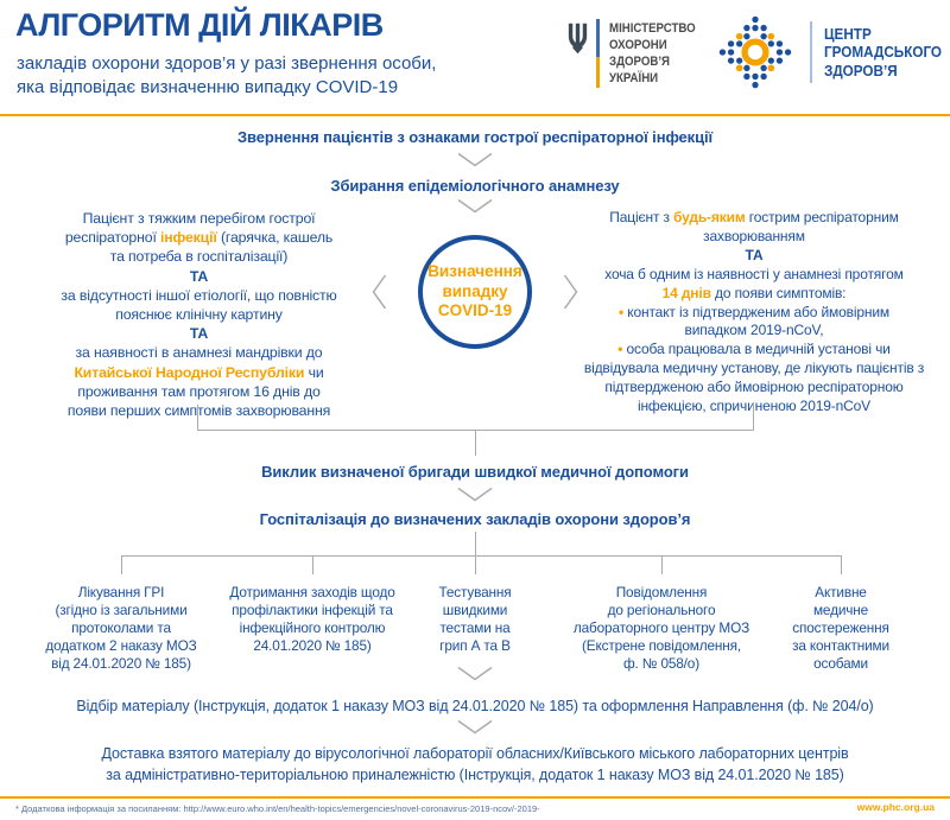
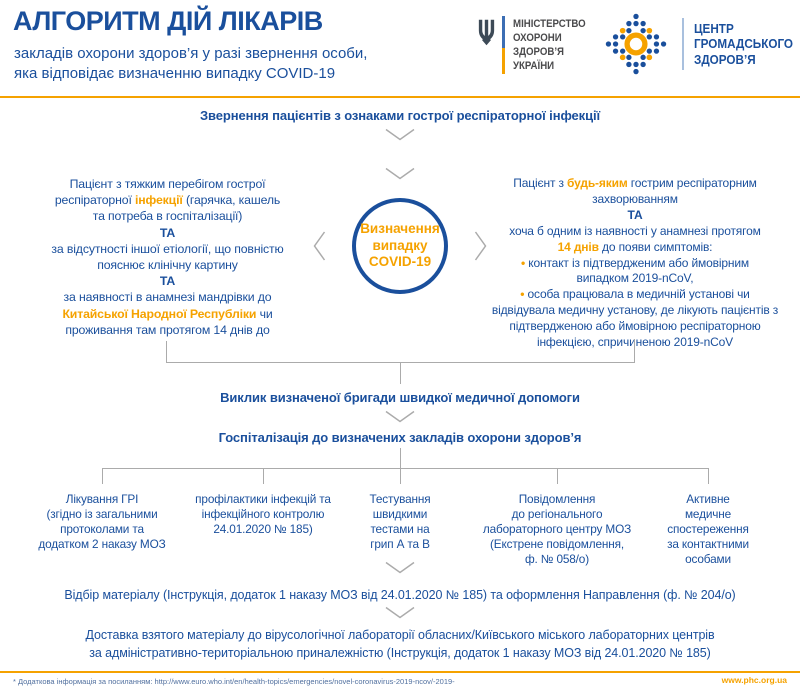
  АЛГОРИТМ ДІЙ ЛІКАРІВ
  закладів охорони здоров’я у разі звернення особи,
  яка відповідає визначенню випадку COVID-19
  МІНІСТЕРСТВО
  ОХОРОНИ
  ЗДОРОВ’Я
  УКРАЇНИ
  ЦЕНТР
  ГРОМАДСЬКОГО
  ЗДОРОВ’Я
  Звернення пацієнтів з ознаками гострої респіраторної інфекції
- Збирання епідеміологічного анамнезу
  Пацієнт з тяжким перебігом гострої
  респіраторної інфекції (гарячка, кашель
  та потреба в госпіталізації)
  ТА
  за відсутності іншої етіології, що повністю
  пояснює клінічну картину
  ТА
  за наявності в анамнезі мандрівки до
  Китайської Народної Республіки чи
- проживання там протягом 16 днів до
+ проживання там протягом 14 днів до
- появи перших симптомів захворювання
  Пацієнт з будь-яким гострим респіраторним
  захворюванням
  ТА
  хоча б одним із наявності у анамнезі протягом
  14 днів до появи симптомів:
  • контакт із підтвердженим або ймовірним
  випадком 2019-nCoV,
  • особа працювала в медичній установі чи
  відвідувала медичну установу, де лікують пацієнтів з
  підтвердженою або ймовірною респіраторною
  інфекцією, спричиненою 2019-nCoV
  Визначення
  випадку
  COVID-19
  Виклик визначеної бригади швидкої медичної допомоги
  Госпіталізація до визначених закладів охорони здоров’я
  Лікування ГРІ
  (згідно із загальними
  протоколами та
  додатком 2 наказу МОЗ
- від 24.01.2020 № 185)
- Дотримання заходів щодо
  профілактики інфекцій та
  інфекційного контролю
  24.01.2020 № 185)
  Тестування
  швидкими
  тестами на
  грип А та В
  Повідомлення
  до регіонального
  лабораторного центру МОЗ
  (Екстрене повідомлення,
  ф. № 058/о)
  Активне
  медичне
  спостереження
  за контактними
  особами
  Відбір матеріалу (Інструкція, додаток 1 наказу МОЗ від 24.01.2020 № 185) та оформлення Направлення (ф. № 204/о)
  Доставка взятого матеріалу до вірусологічної лабораторії обласних/Київського міського лабораторних центрів
  за адміністративно-територіальною приналежністю (Інструкція, додаток 1 наказу МОЗ від 24.01.2020 № 185)
  * Додаткова інформація за посиланням: http://www.euro.who.int/en/health-topics/emergencies/novel-coronavirus-2019-ncov/-2019-
  www.phc.org.ua
